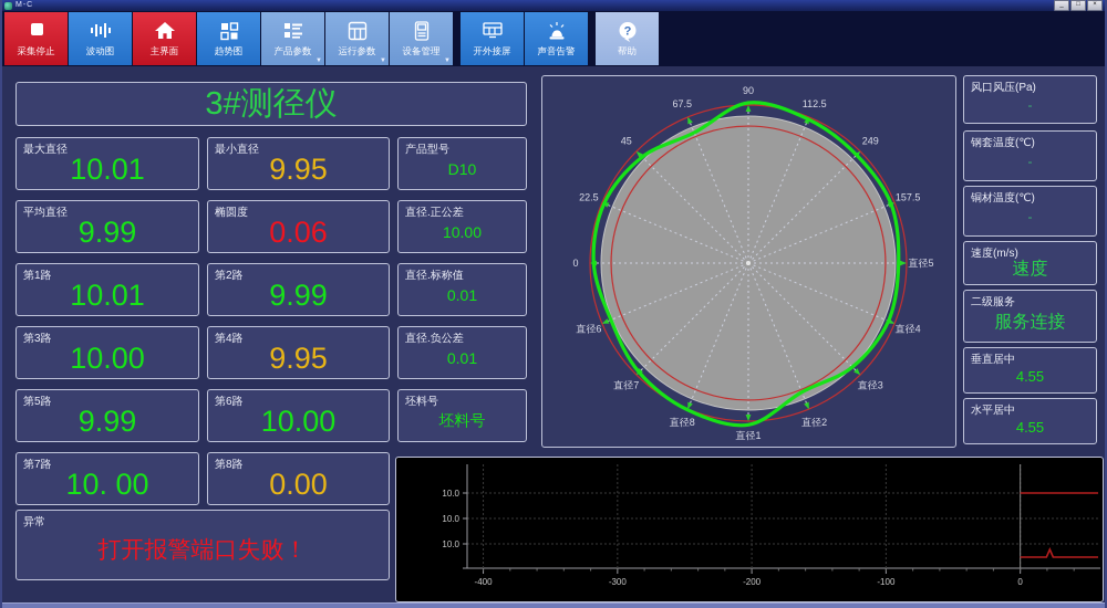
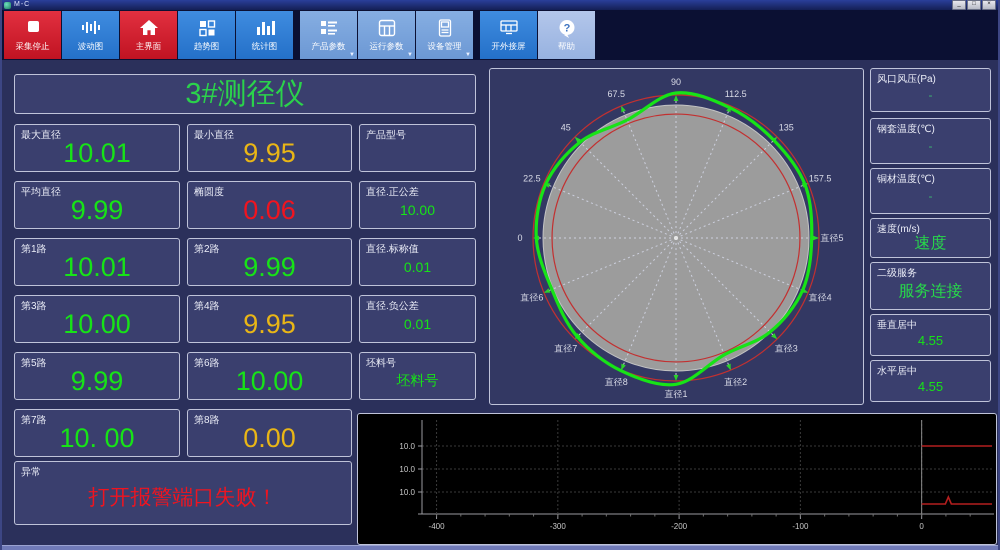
  采集停止
  波动图
  主界面
  趋势图
+ 统计图
  产品参数
  运行参数
  设备管理
  开外接屏
- 声音告警
  ?
  帮助
  3#测径仪
  最大直径
  10.01
  平均直径
  9.99
  第1路
  10.01
  第3路
  10.00
  第5路
  9.99
  第7路
  10. 00
  最小直径
  9.95
  椭圆度
  0.06
  第2路
  9.99
  第4路
  9.95
  第6路
  10.00
  第8路
  0.00
  产品型号
- D10
  直径.正公差
  10.00
  直径.标称值
  0.01
  直径.负公差
  0.01
  坯料号
  坯料号
  异常
  打开报警端口失败！
  直径5
  157.5
- 249
+ 135
  112.5
  90
  67.5
  45
  22.5
  0
  直径6
  直径7
  直径8
  直径1
  直径2
  直径3
  直径4
  风口风压(Pa)
  -
  钢套温度(℃)
  -
  铜材温度(℃)
  -
  速度(m/s)
  速度
  二级服务
  服务连接
  垂直居中
  4.55
  水平居中
  4.55
  10.0
  10.0
  10.0
  -400
  -300
  -200
  -100
  0
